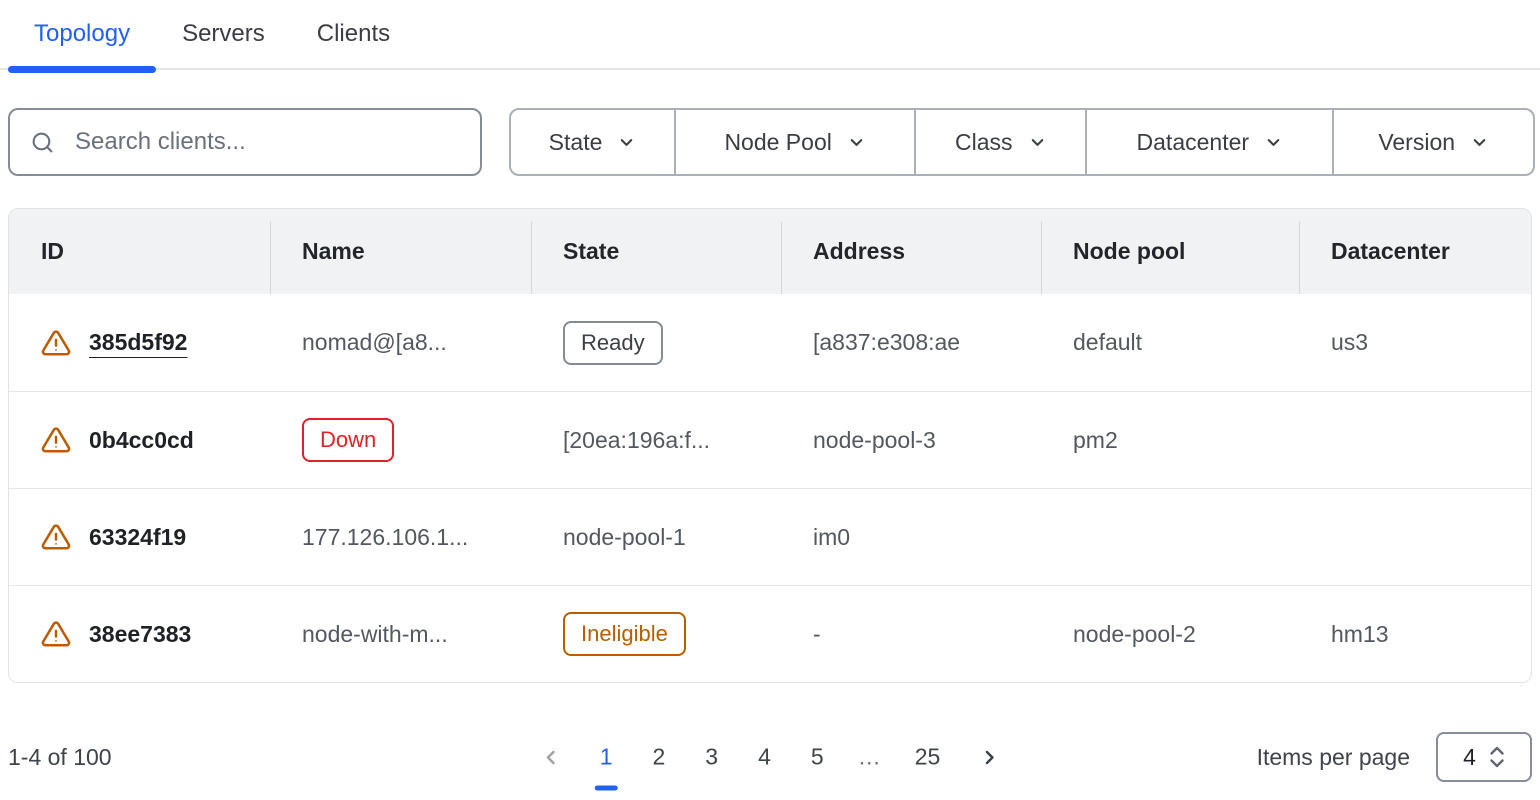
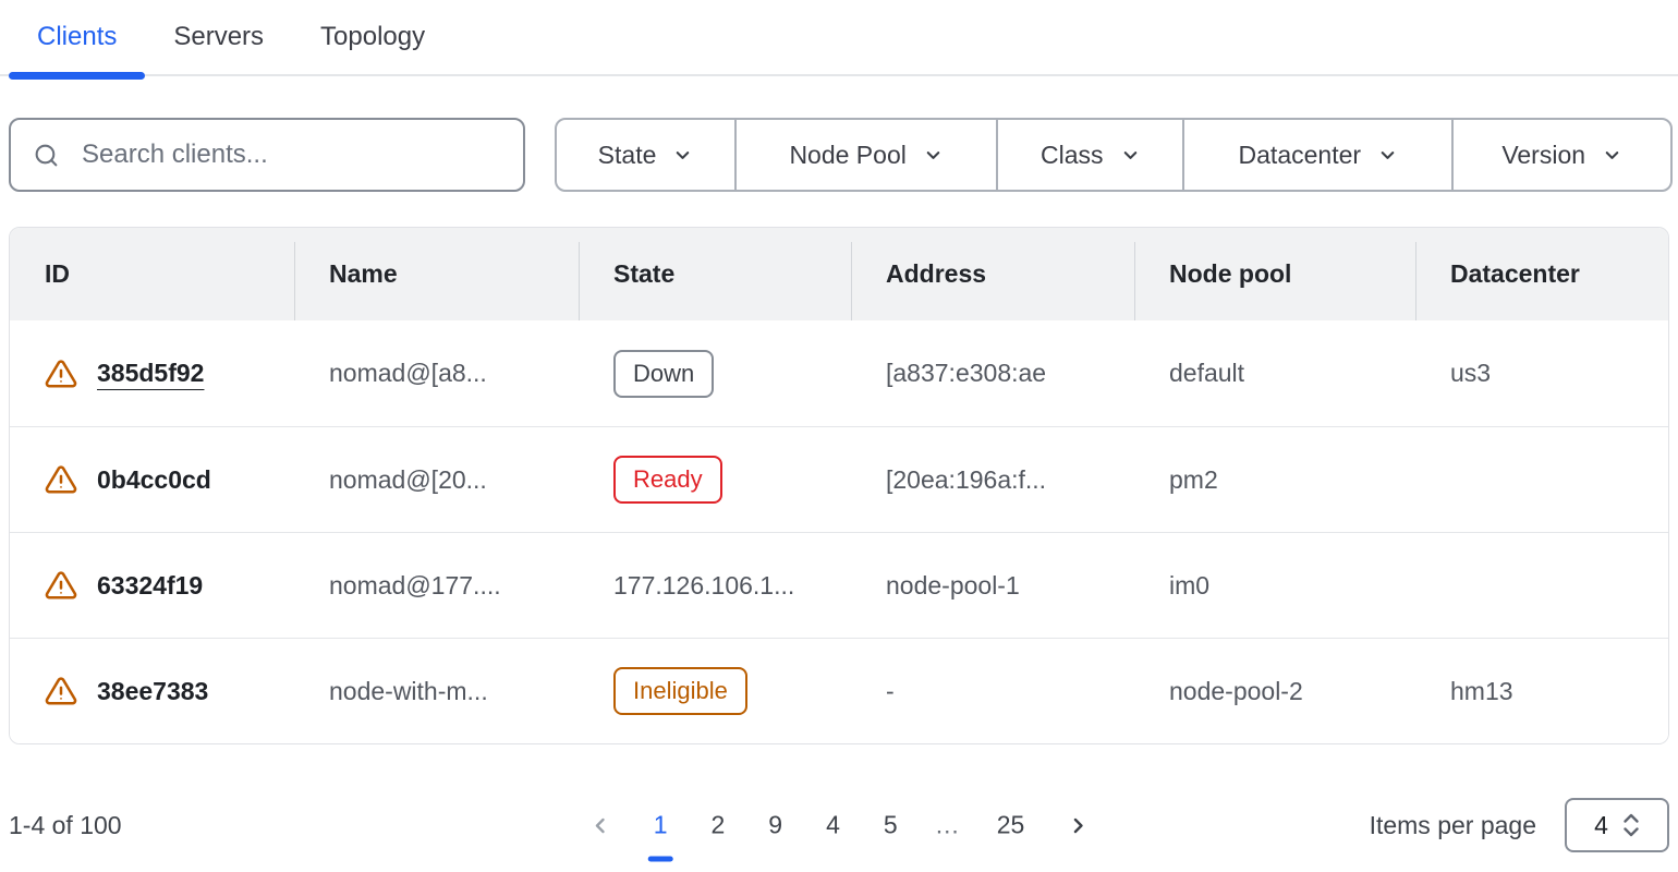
- Topology
+ Clients
  Servers
- Clients
+ Topology
  Search clients...
  State
  Node Pool
  Class
  Datacenter
  Version
  ID
  Name
  State
  Address
  Node pool
  Datacenter
  385d5f92
  nomad@[a8...
- Ready
+ Down
  [a837:e308:ae
  default
  us3
  0b4cc0cd
+ nomad@[20...
- Down
+ Ready
  [20ea:196a:f...
- node-pool-3
  pm2
  63324f19
+ nomad@177....
  177.126.106.1...
  node-pool-1
  im0
  38ee7383
  node-with-m...
  Ineligible
  -
  node-pool-2
  hm13
  1-4 of 100
  1
  2
- 3
+ 9
  4
  5
  …
  25
  Items per page
  4
